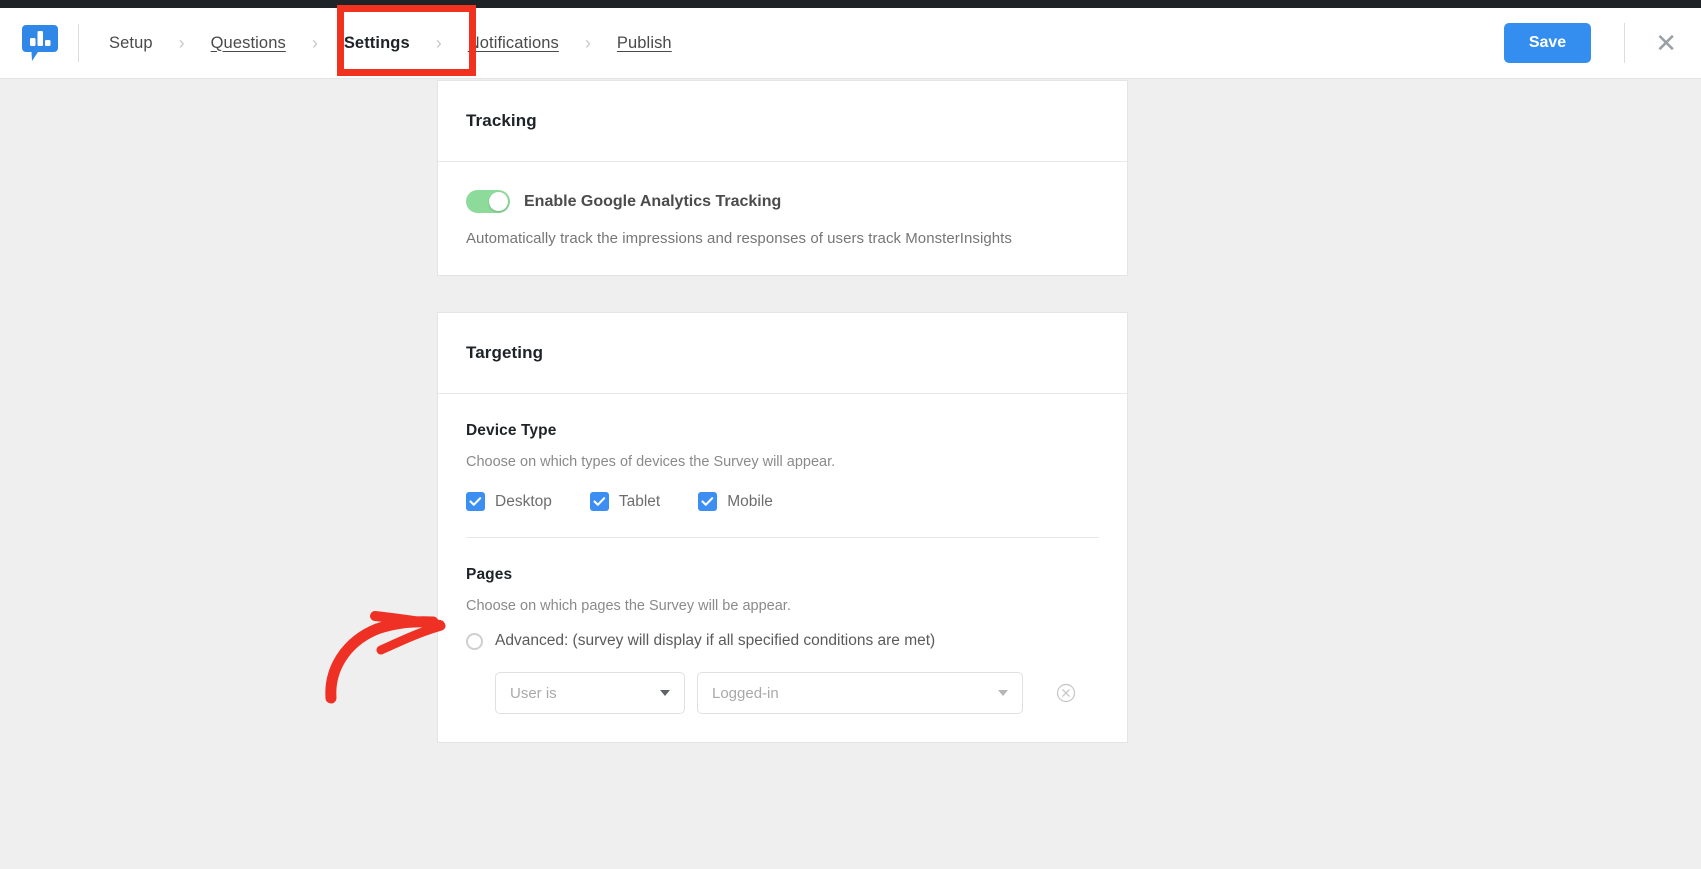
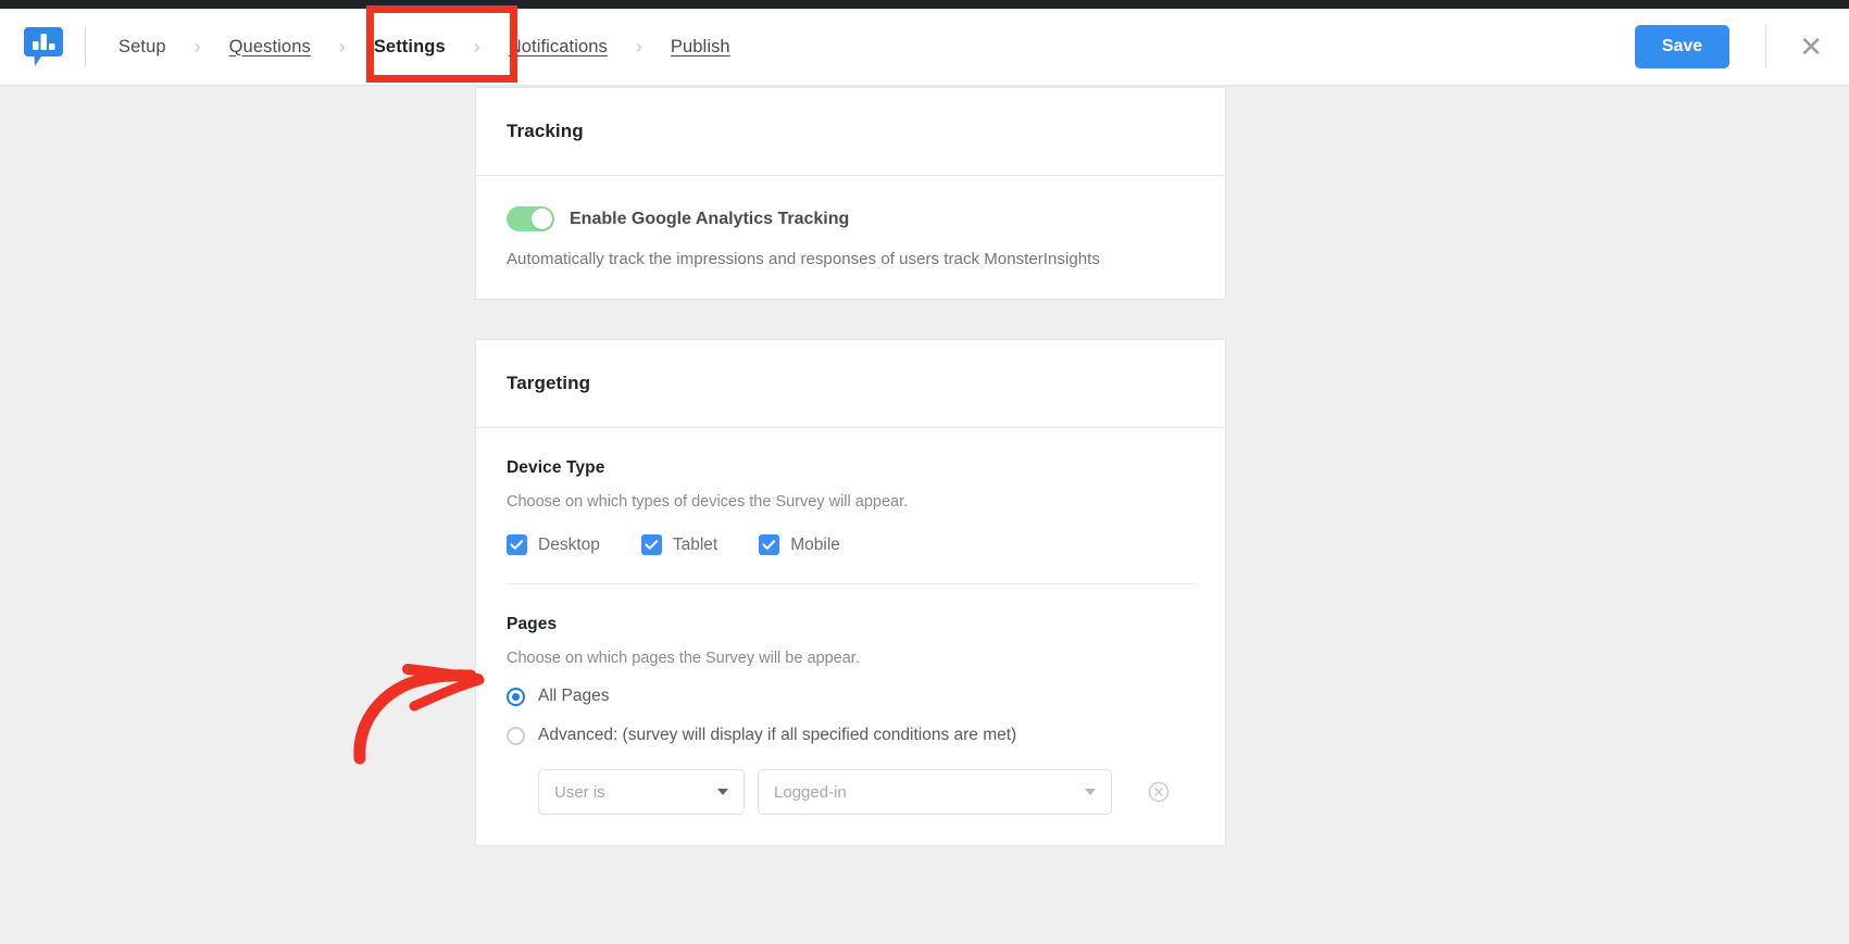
  Setup
  ›
  Questions
  ›
  Settings
  ›
  Notifications
  ›
  Publish
  Save
  ✕
  Tracking
  Enable Google Analytics Tracking
  Automatically track the impressions and responses of users track MonsterInsights
  Targeting
  Device Type
  Choose on which types of devices the Survey will appear.
  Desktop
  Tablet
  Mobile
  Pages
  Choose on which pages the Survey will be appear.
+ All Pages
  Advanced: (survey will display if all specified conditions are met)
  User is
  Logged-in
